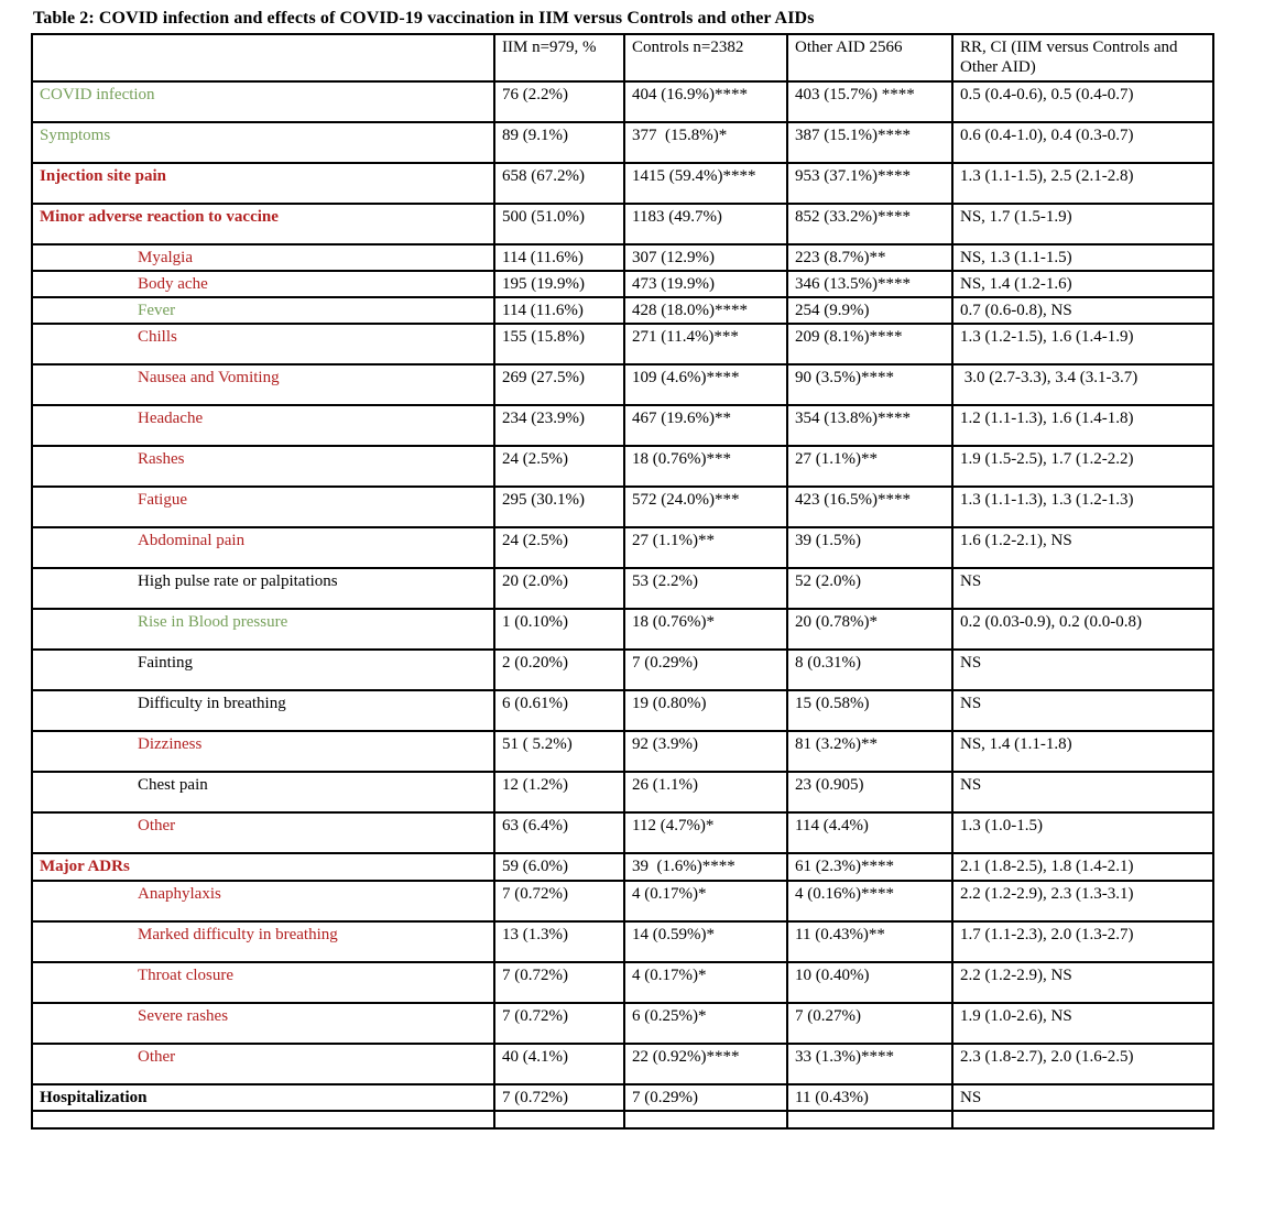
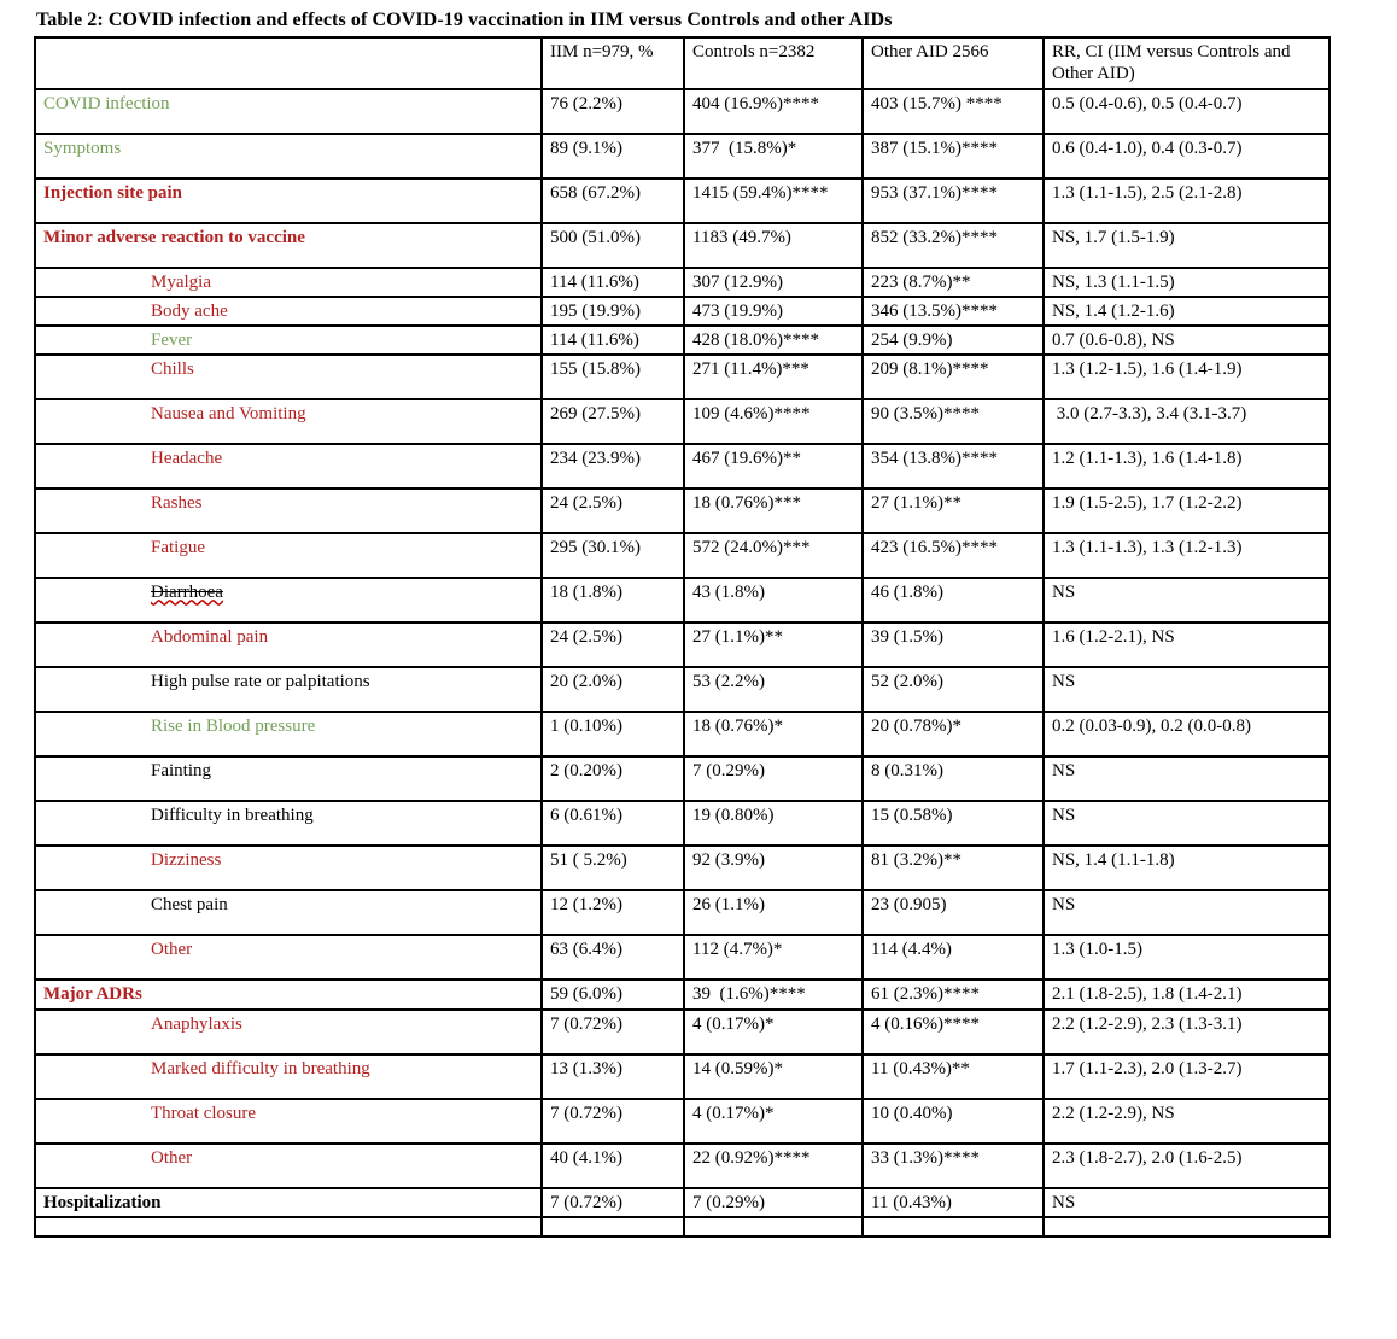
  Table 2: COVID infection and effects of COVID-19 vaccination in IIM versus Controls and other AIDs
  	IIM n=979, %	Controls n=2382	Other AID 2566	RR, CI (IIM versus Controls and Other AID)
  COVID infection	76 (2.2%)	404 (16.9%)****	403 (15.7%) ****	0.5 (0.4-0.6), 0.5 (0.4-0.7)
  Symptoms	89 (9.1%)	377 (15.8%)*	387 (15.1%)****	0.6 (0.4-1.0), 0.4 (0.3-0.7)
  Injection site pain	658 (67.2%)	1415 (59.4%)****	953 (37.1%)****	1.3 (1.1-1.5), 2.5 (2.1-2.8)
  Minor adverse reaction to vaccine	500 (51.0%)	1183 (49.7%)	852 (33.2%)****	NS, 1.7 (1.5-1.9)
  Myalgia	114 (11.6%)	307 (12.9%)	223 (8.7%)**	NS, 1.3 (1.1-1.5)
  Body ache	195 (19.9%)	473 (19.9%)	346 (13.5%)****	NS, 1.4 (1.2-1.6)
  Fever	114 (11.6%)	428 (18.0%)****	254 (9.9%)	0.7 (0.6-0.8), NS
  Chills	155 (15.8%)	271 (11.4%)***	209 (8.1%)****	1.3 (1.2-1.5), 1.6 (1.4-1.9)
  Nausea and Vomiting	269 (27.5%)	109 (4.6%)****	90 (3.5%)****	3.0 (2.7-3.3), 3.4 (3.1-3.7)
  Headache	234 (23.9%)	467 (19.6%)**	354 (13.8%)****	1.2 (1.1-1.3), 1.6 (1.4-1.8)
  Rashes	24 (2.5%)	18 (0.76%)***	27 (1.1%)**	1.9 (1.5-2.5), 1.7 (1.2-2.2)
  Fatigue	295 (30.1%)	572 (24.0%)***	423 (16.5%)****	1.3 (1.1-1.3), 1.3 (1.2-1.3)
+ Diarrhoea	18 (1.8%)	43 (1.8%)	46 (1.8%)	NS
  Abdominal pain	24 (2.5%)	27 (1.1%)**	39 (1.5%)	1.6 (1.2-2.1), NS
  High pulse rate or palpitations	20 (2.0%)	53 (2.2%)	52 (2.0%)	NS
  Rise in Blood pressure	1 (0.10%)	18 (0.76%)*	20 (0.78%)*	0.2 (0.03-0.9), 0.2 (0.0-0.8)
  Fainting	2 (0.20%)	7 (0.29%)	8 (0.31%)	NS
  Difficulty in breathing	6 (0.61%)	19 (0.80%)	15 (0.58%)	NS
  Dizziness	51 ( 5.2%)	92 (3.9%)	81 (3.2%)**	NS, 1.4 (1.1-1.8)
  Chest pain	12 (1.2%)	26 (1.1%)	23 (0.905)	NS
  Other	63 (6.4%)	112 (4.7%)*	114 (4.4%)	1.3 (1.0-1.5)
  Major ADRs	59 (6.0%)	39 (1.6%)****	61 (2.3%)****	2.1 (1.8-2.5), 1.8 (1.4-2.1)
  Anaphylaxis	7 (0.72%)	4 (0.17%)*	4 (0.16%)****	2.2 (1.2-2.9), 2.3 (1.3-3.1)
  Marked difficulty in breathing	13 (1.3%)	14 (0.59%)*	11 (0.43%)**	1.7 (1.1-2.3), 2.0 (1.3-2.7)
  Throat closure	7 (0.72%)	4 (0.17%)*	10 (0.40%)	2.2 (1.2-2.9), NS
- Severe rashes	7 (0.72%)	6 (0.25%)*	7 (0.27%)	1.9 (1.0-2.6), NS
  Other	40 (4.1%)	22 (0.92%)****	33 (1.3%)****	2.3 (1.8-2.7), 2.0 (1.6-2.5)
  Hospitalization	7 (0.72%)	7 (0.29%)	11 (0.43%)	NS
